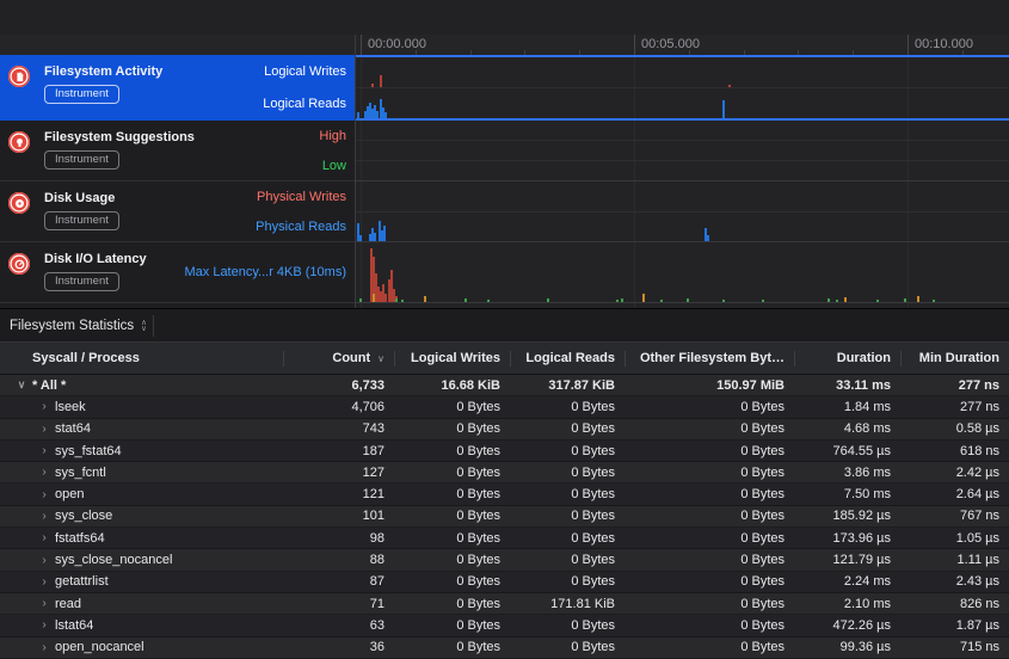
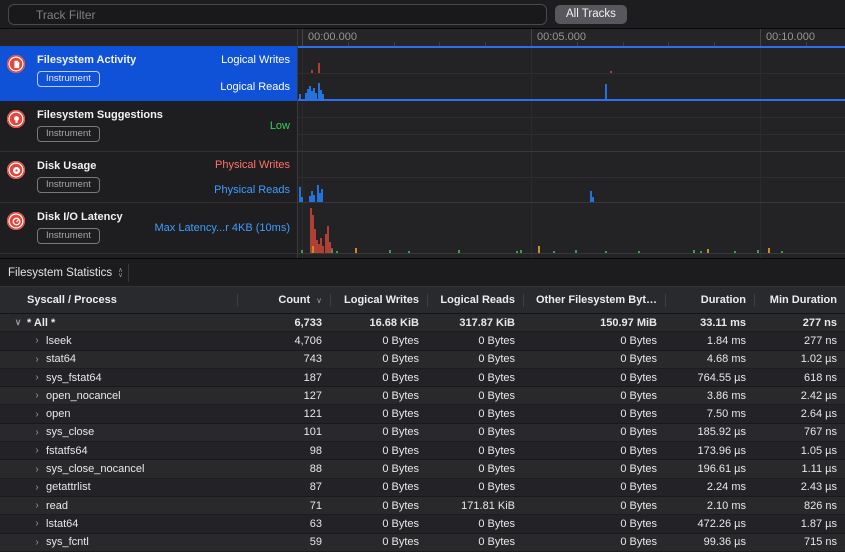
+ Track Filter
+ All Tracks
  00:00.000
  00:05.000
  00:10.000
  Filesystem Activity
  Instrument
  Logical Writes
  Logical Reads
  Filesystem Suggestions
  Instrument
- High
  Low
  Disk Usage
  Instrument
  Physical Writes
  Physical Reads
  Disk I/O Latency
  Instrument
  Max Latency...r 4KB (10ms)
  Filesystem Statistics
  Syscall / Process
  Count
  ∨
  Logical Writes
  Logical Reads
  Other Filesystem Byt…
  Duration
  Min Duration
  ∨
  * All *
  6,733
  16.68 KiB
  317.87 KiB
  150.97 MiB
  33.11 ms
  277 ns
  ›
  lseek
  4,706
  0 Bytes
  0 Bytes
  0 Bytes
  1.84 ms
  277 ns
  ›
  stat64
  743
  0 Bytes
  0 Bytes
  0 Bytes
  4.68 ms
- 0.58 µs
+ 1.02 µs
  ›
  sys_fstat64
  187
  0 Bytes
  0 Bytes
  0 Bytes
  764.55 µs
  618 ns
  ›
- sys_fcntl
+ open_nocancel
  127
  0 Bytes
  0 Bytes
  0 Bytes
  3.86 ms
  2.42 µs
  ›
  open
  121
  0 Bytes
  0 Bytes
  0 Bytes
  7.50 ms
  2.64 µs
  ›
  sys_close
  101
  0 Bytes
  0 Bytes
  0 Bytes
  185.92 µs
  767 ns
  ›
  fstatfs64
  98
  0 Bytes
  0 Bytes
  0 Bytes
  173.96 µs
  1.05 µs
  ›
  sys_close_nocancel
  88
  0 Bytes
  0 Bytes
  0 Bytes
- 121.79 µs
+ 196.61 µs
  1.11 µs
  ›
  getattrlist
  87
  0 Bytes
  0 Bytes
  0 Bytes
  2.24 ms
  2.43 µs
  ›
  read
  71
  0 Bytes
  171.81 KiB
  0 Bytes
  2.10 ms
  826 ns
  ›
  lstat64
  63
  0 Bytes
  0 Bytes
  0 Bytes
  472.26 µs
  1.87 µs
  ›
- open_nocancel
+ sys_fcntl
- 36
+ 59
  0 Bytes
  0 Bytes
  0 Bytes
  99.36 µs
  715 ns
